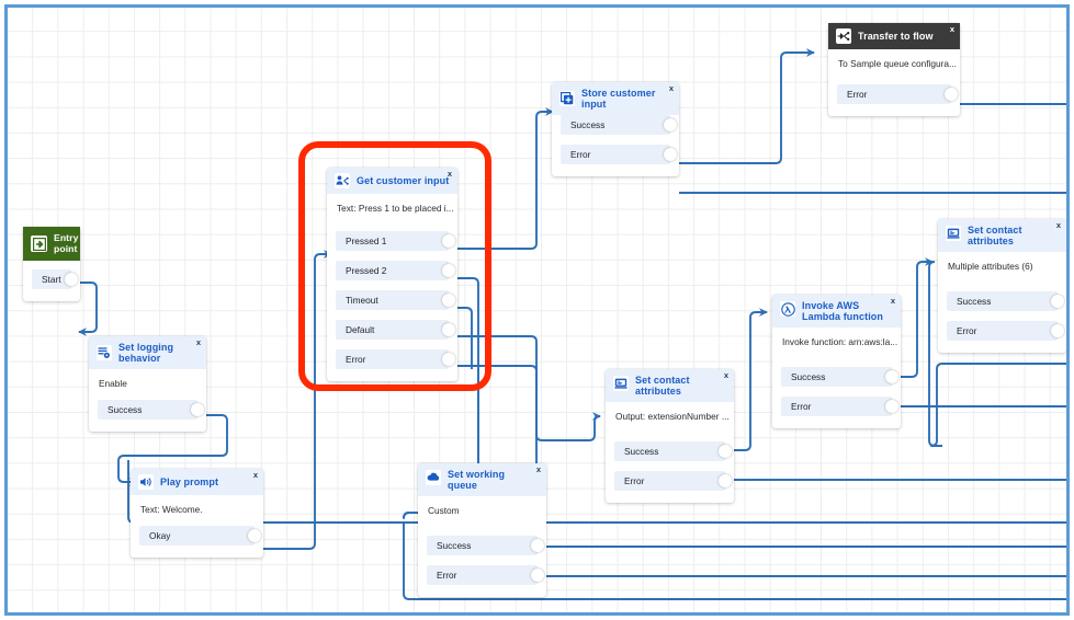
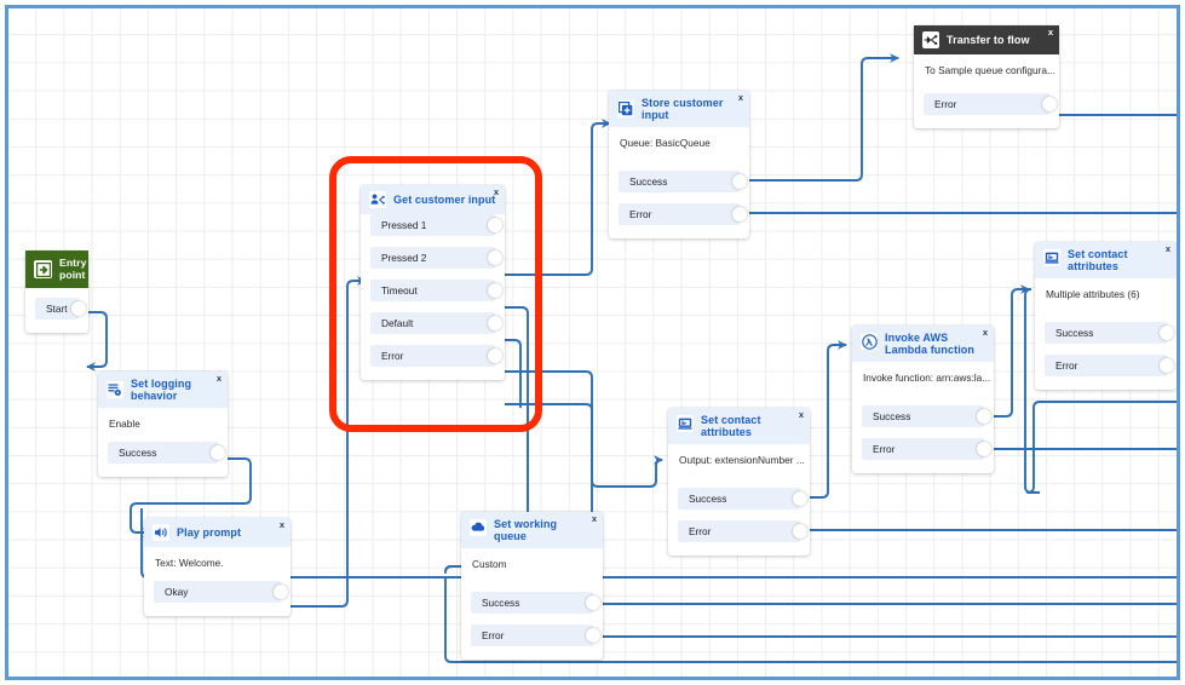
  Entry point
  Start
  Set logging behavior
  x
  Enable
  Success
  Play prompt
  x
  Text: Welcome.
  Okay
  Get customer input
  x
- Text: Press 1 to be placed i...
  Pressed 1
  Pressed 2
  Timeout
  Default
  Error
  Set working queue
  x
  Custom
  Success
  Error
  Store customer input
  x
+ Queue: BasicQueue
  Success
  Error
  Transfer to flow
  x
  To Sample queue configura...
  Error
  Set contact attributes
  x
  Output: extensionNumber ...
  Success
  Error
  Invoke AWS Lambda function
  x
  Invoke function: arn:aws:la...
  Success
  Error
  Set contact attributes
  x
  Multiple attributes (6)
  Success
  Error
